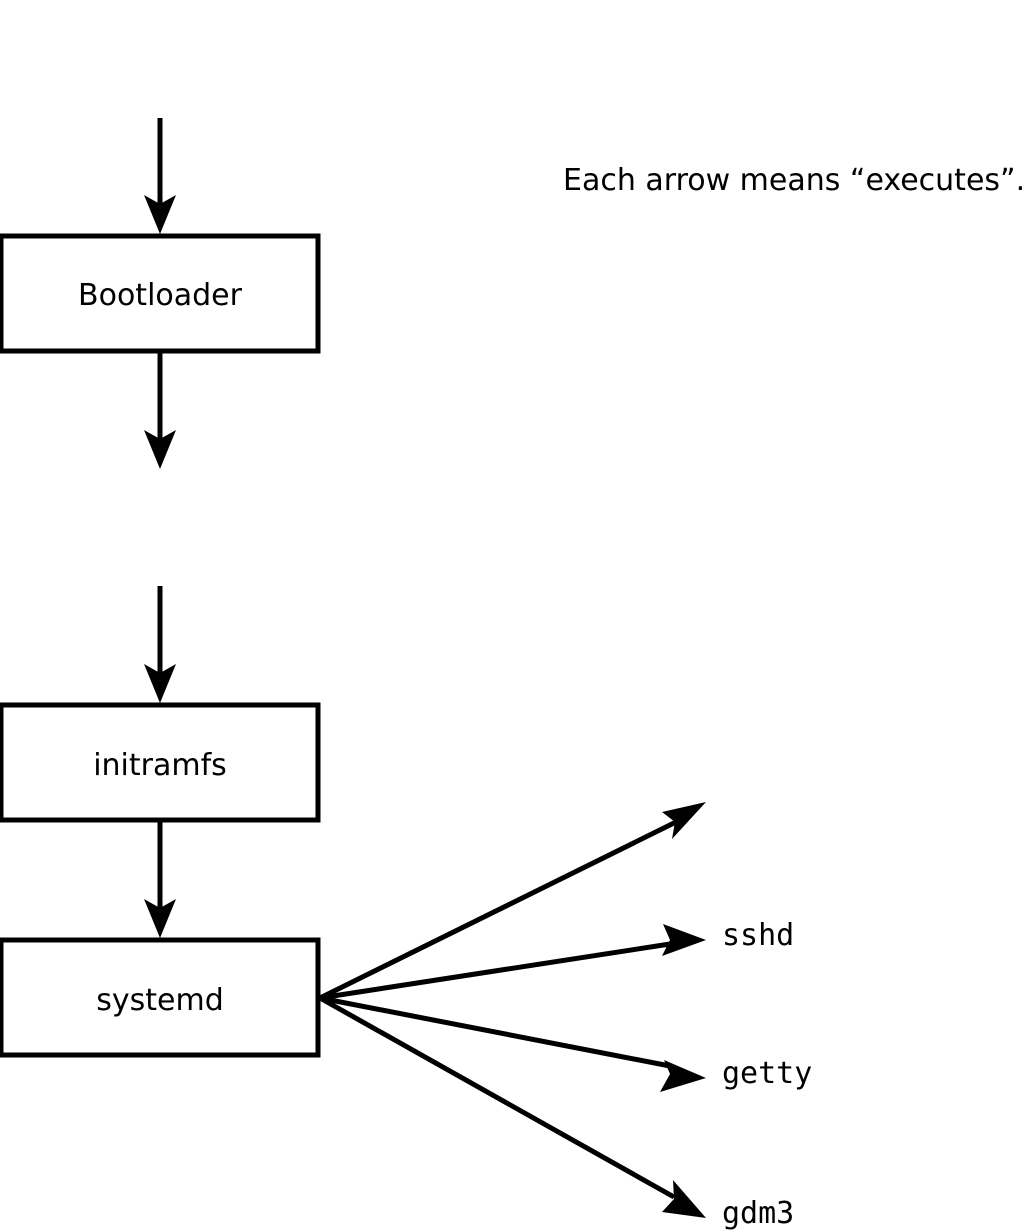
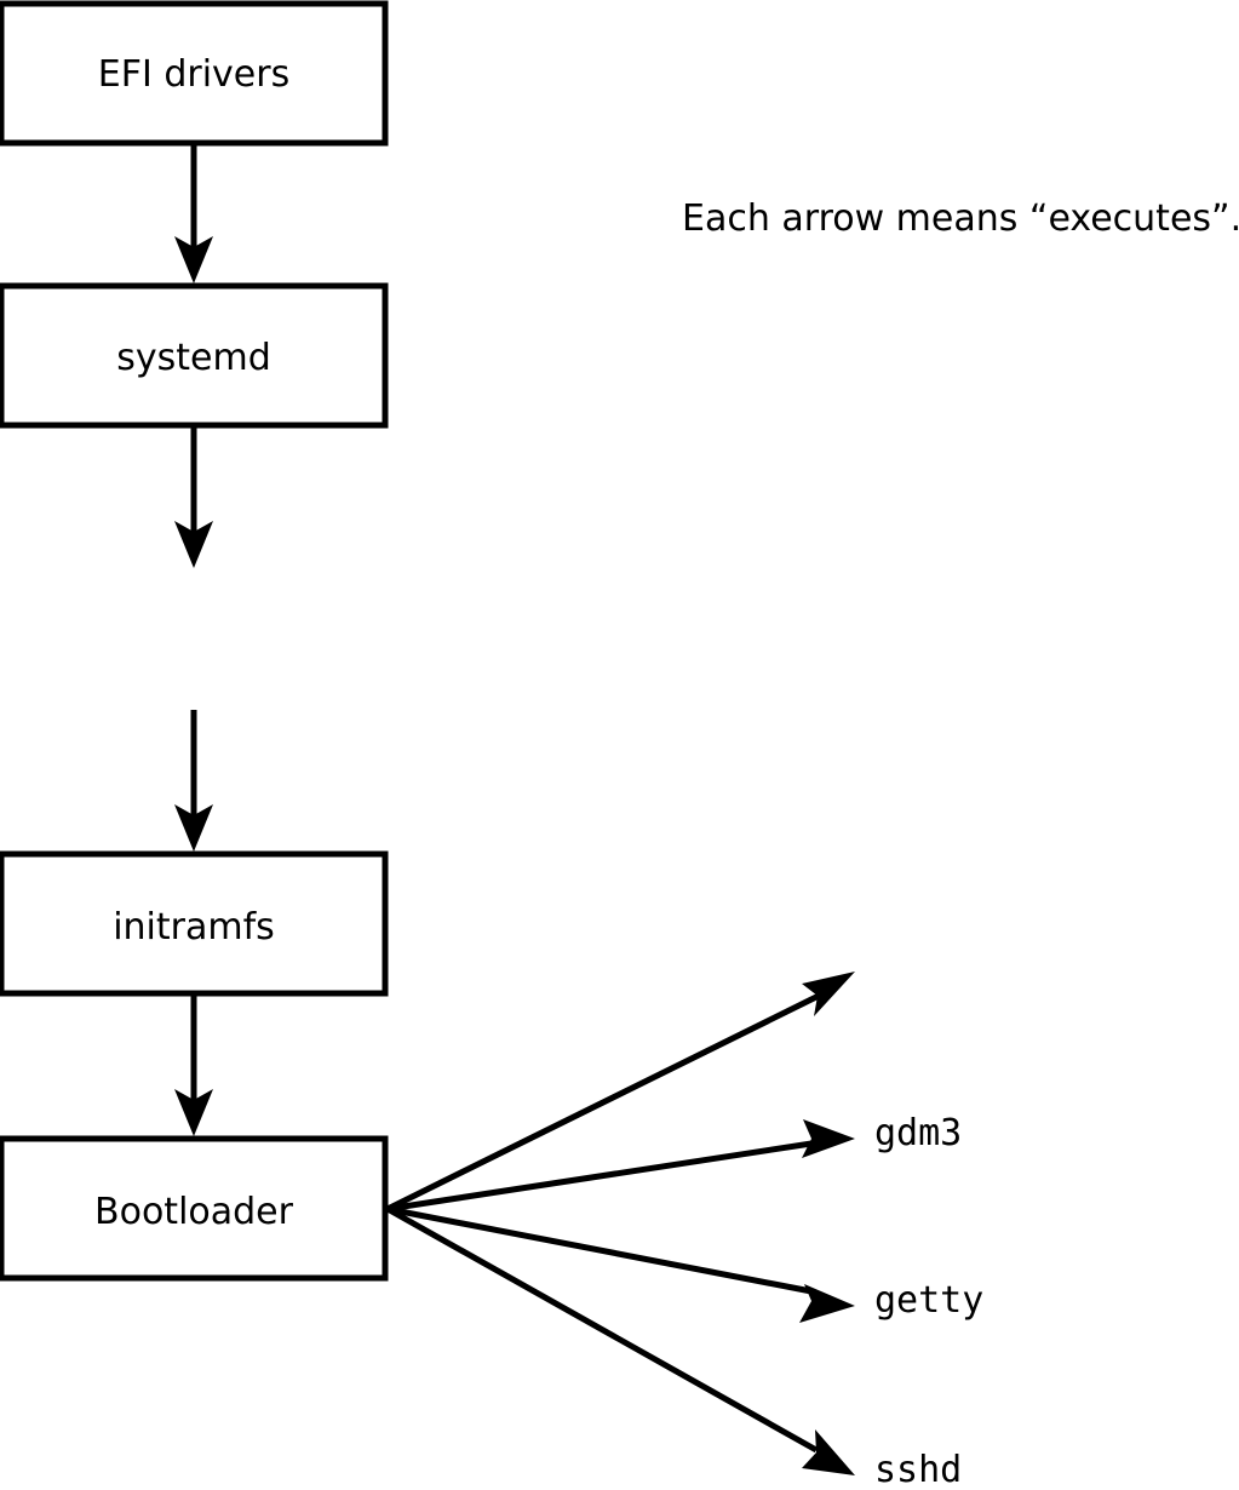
+ EFI drivers
- Bootloader
+ systemd
  initramfs
- systemd
+ Bootloader
- sshd
+ gdm3
  getty
- gdm3
+ sshd
  Each arrow means “executes”.
